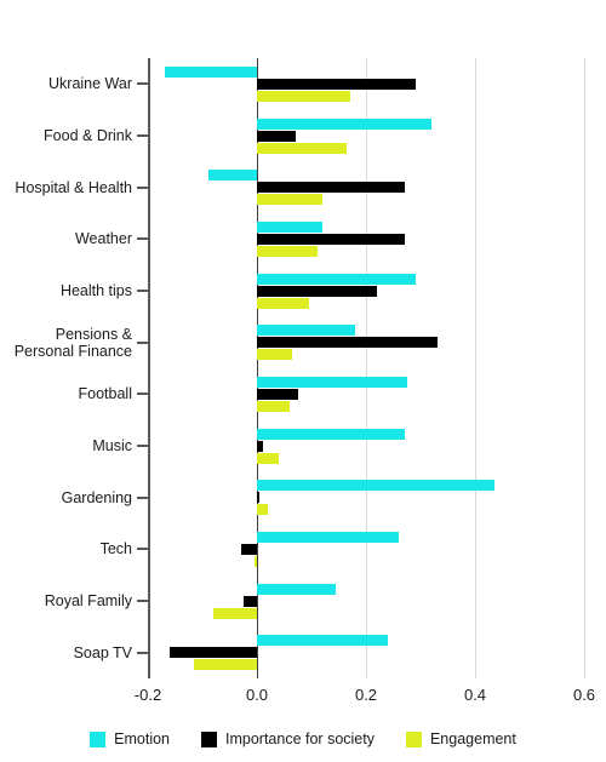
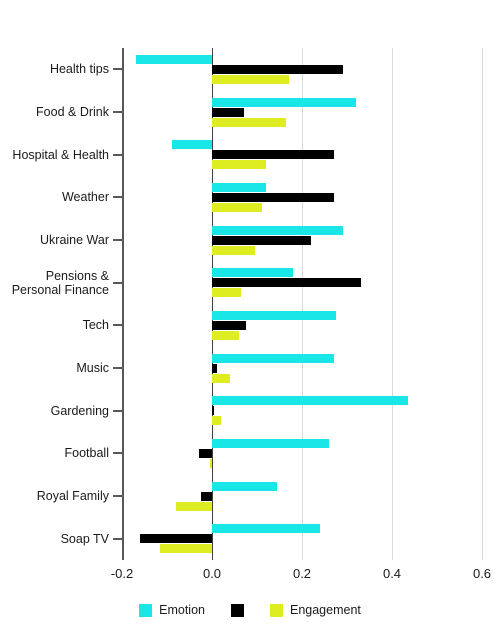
- Ukraine War
+ Health tips
  Food & Drink
  Hospital & Health
  Weather
- Health tips
+ Ukraine War
  Pensions &
  Personal Finance
- Football
+ Tech
  Music
  Gardening
- Tech
+ Football
  Royal Family
  Soap TV
  -0.2
  0.0
  0.2
  0.4
  0.6
  Emotion
- Importance for society
  Engagement
